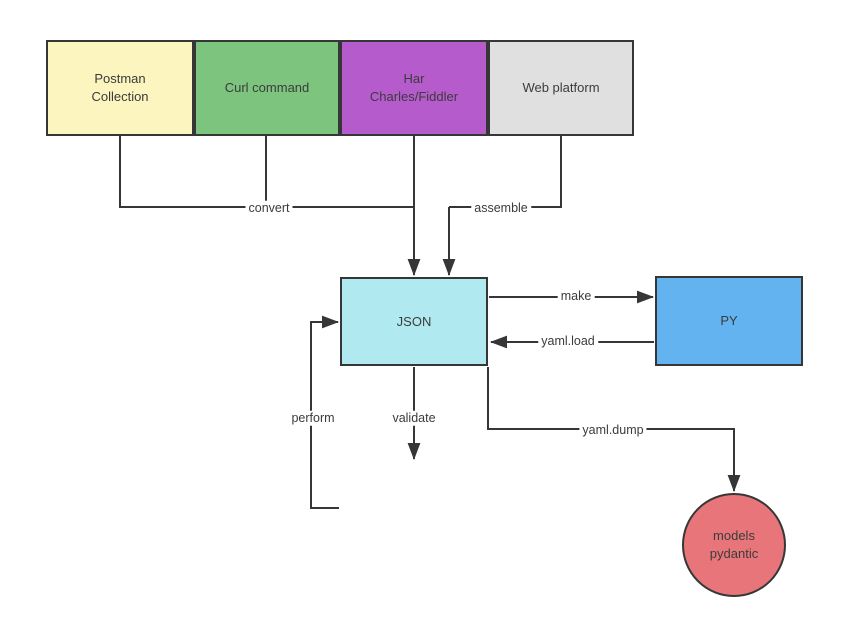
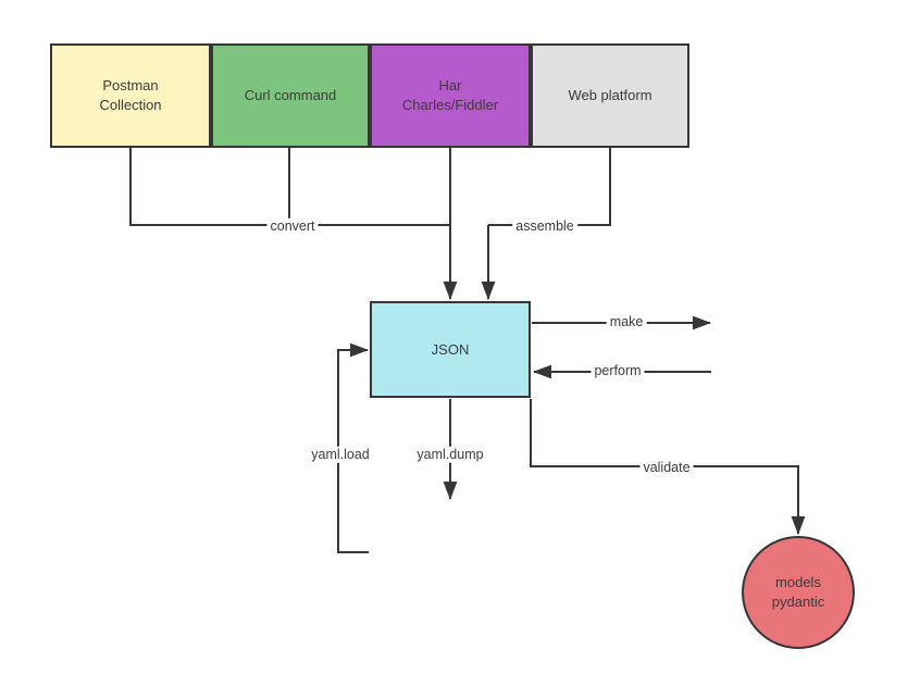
  Postman
  Collection
  Curl command
  Har
  Charles/Fiddler
  Web platform
  JSON
- PY
  models
  pydantic
  convert
  assemble
  make
- yaml.load
+ perform
- validate
+ yaml.dump
- perform
+ yaml.load
- yaml.dump
+ validate
